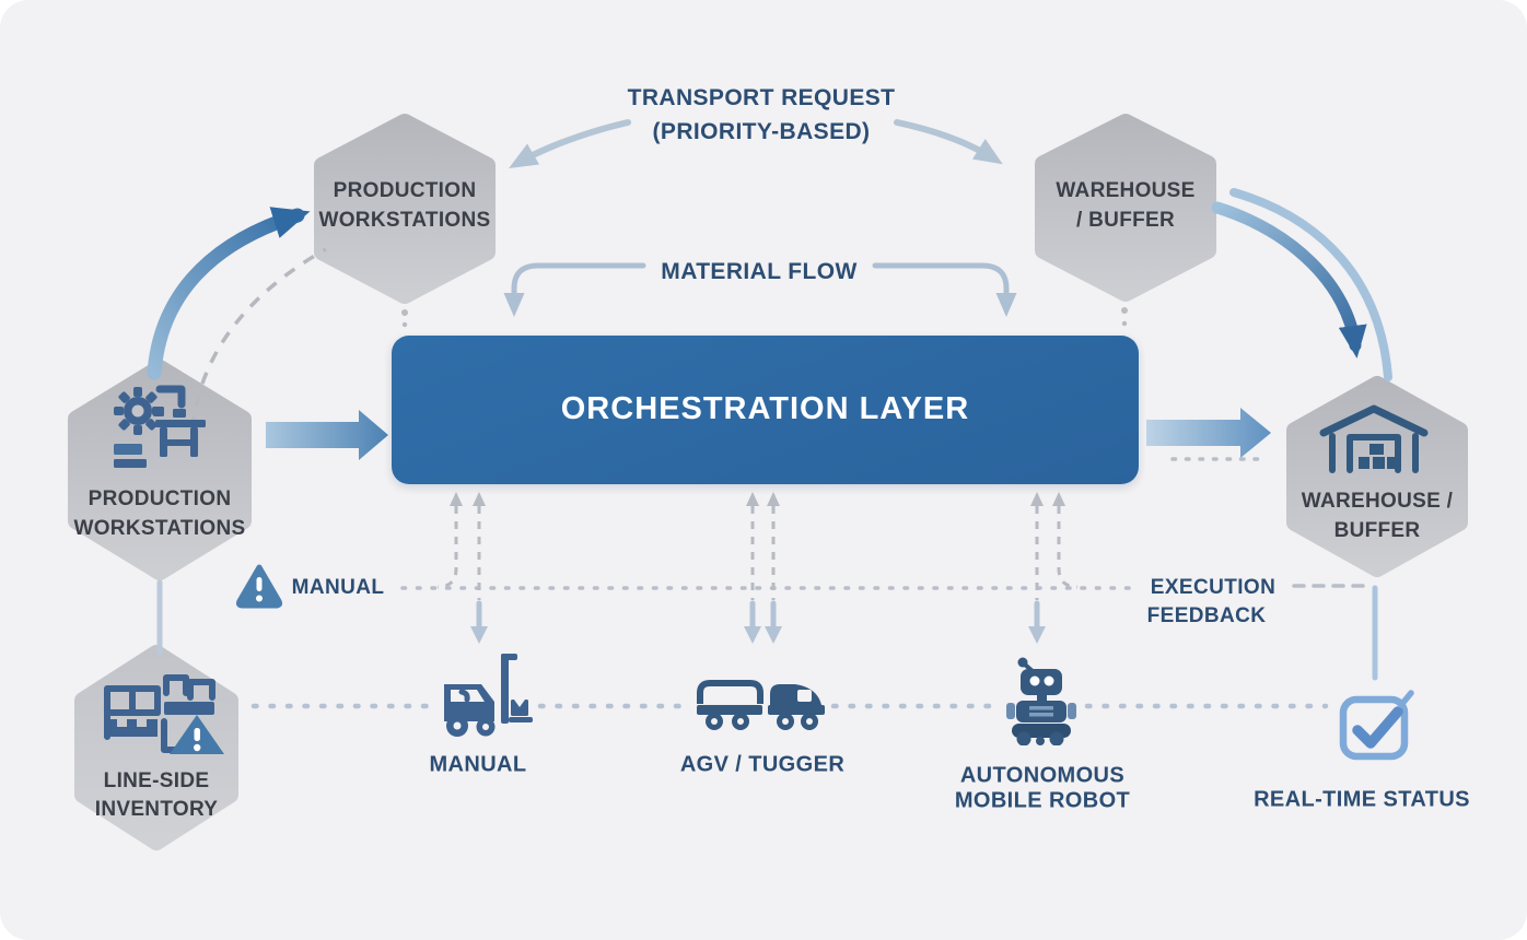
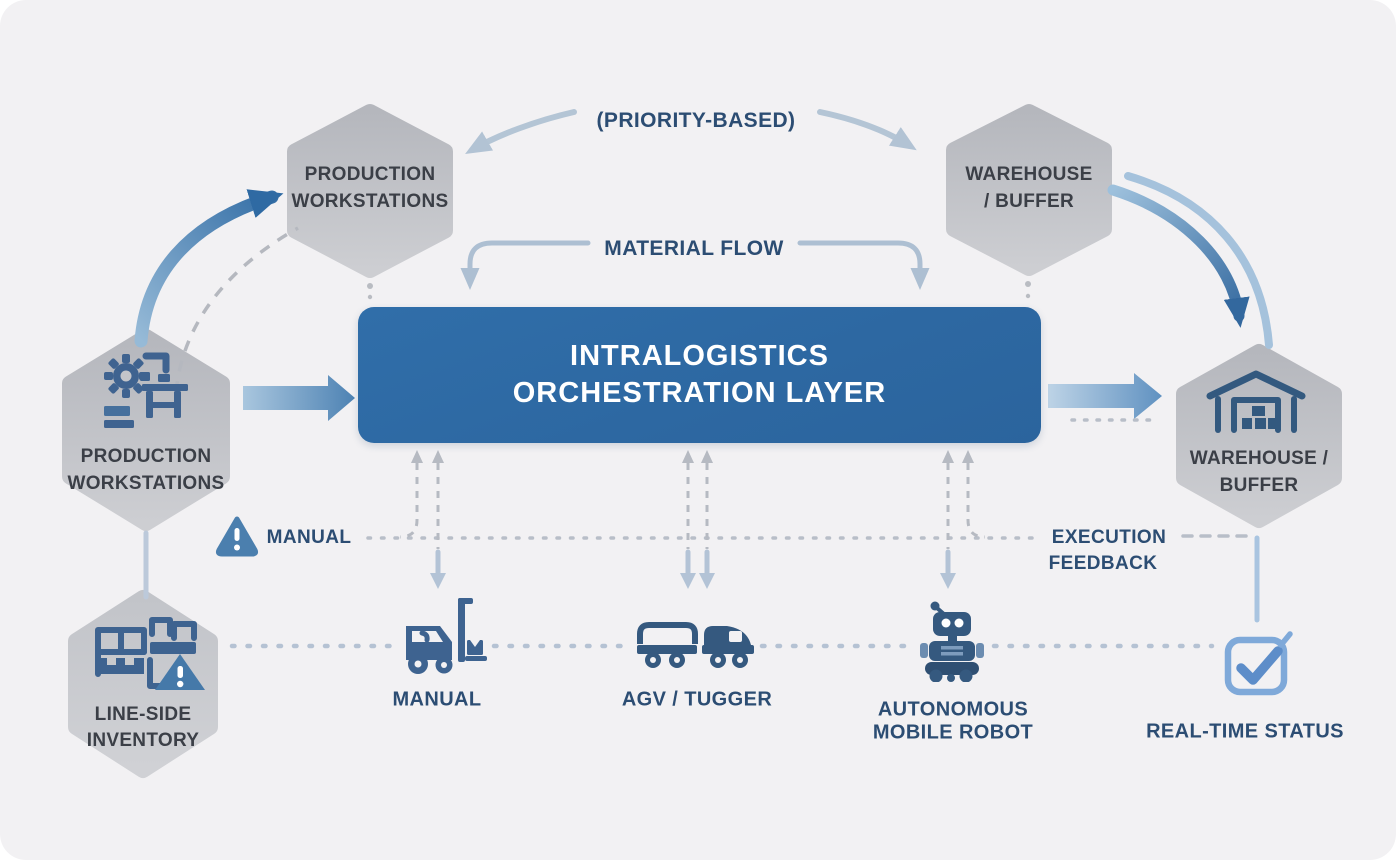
+ INTRALOGISTICS
  ORCHESTRATION LAYER
  PRODUCTION
  WORKSTATIONS
  WAREHOUSE
  / BUFFER
  PRODUCTION
  WORKSTATIONS
  WAREHOUSE /
  BUFFER
  LINE-SIDE
  INVENTORY
- TRANSPORT REQUEST
  (PRIORITY-BASED)
  MATERIAL FLOW
  MANUAL
  EXECUTION
  FEEDBACK
  MANUAL
  AGV / TUGGER
  AUTONOMOUS
  MOBILE ROBOT
  REAL-TIME STATUS
